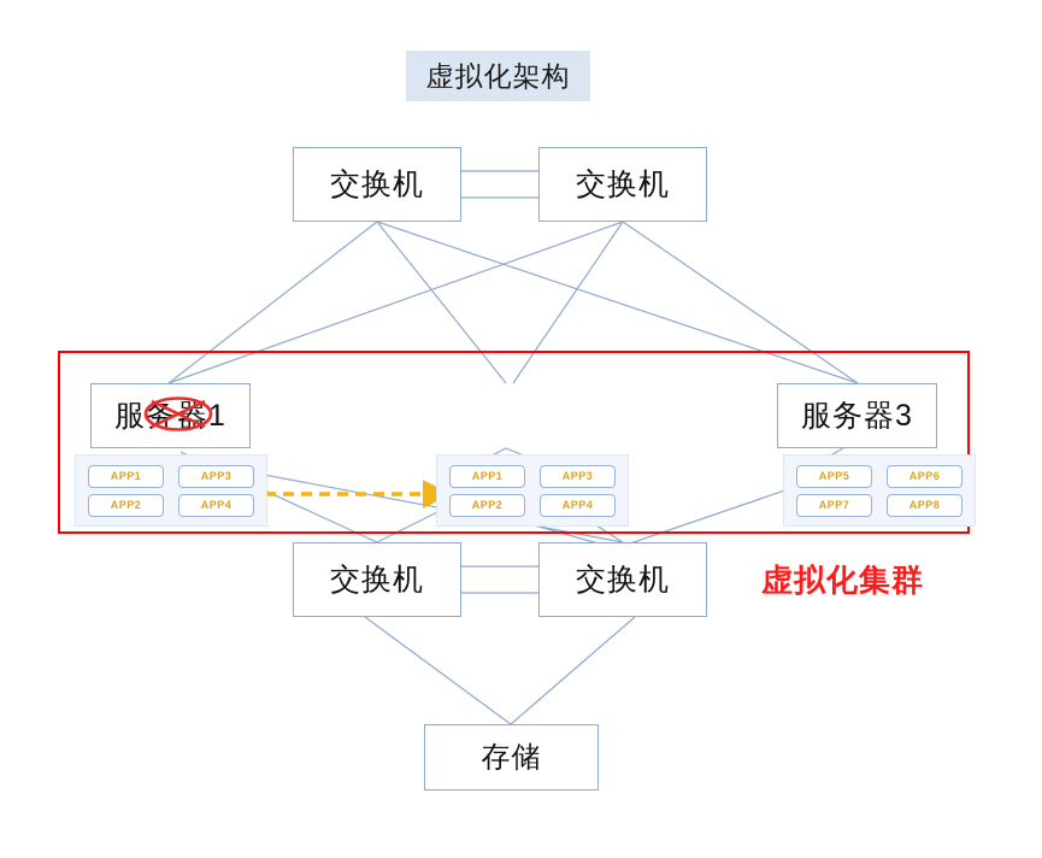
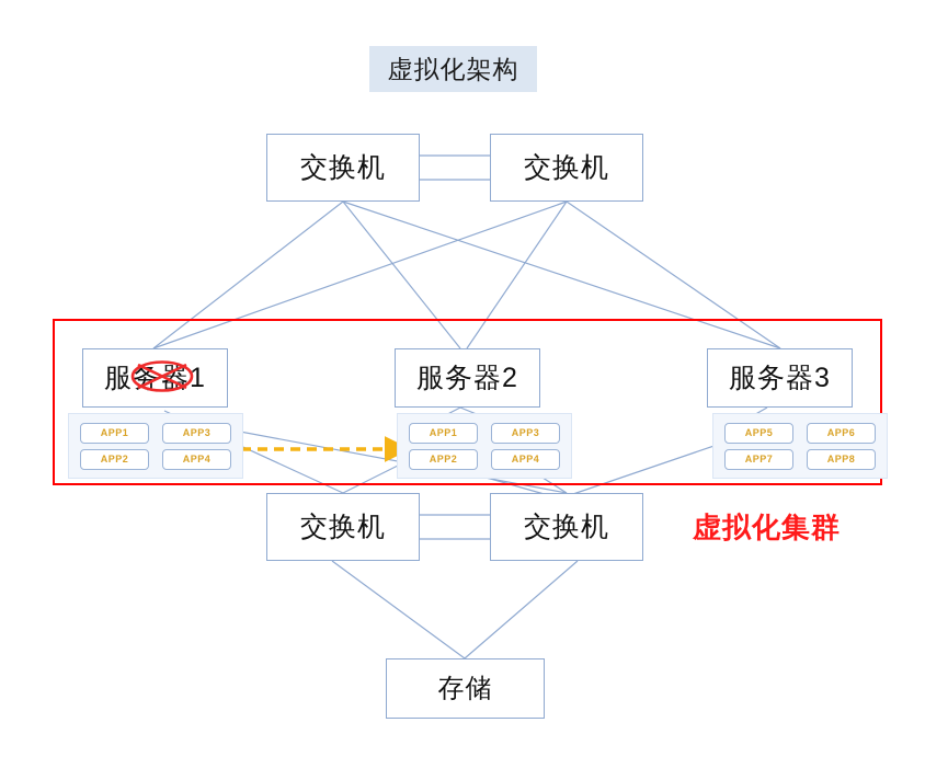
  虚拟化架构
  交换机
  交换机
  服务器1
+ 服务器2
  服务器3
  APP1
  APP3
  APP2
  APP4
  APP1
  APP3
  APP2
  APP4
  APP5
  APP6
  APP7
  APP8
  交换机
  交换机
  虚拟化集群
  存储
